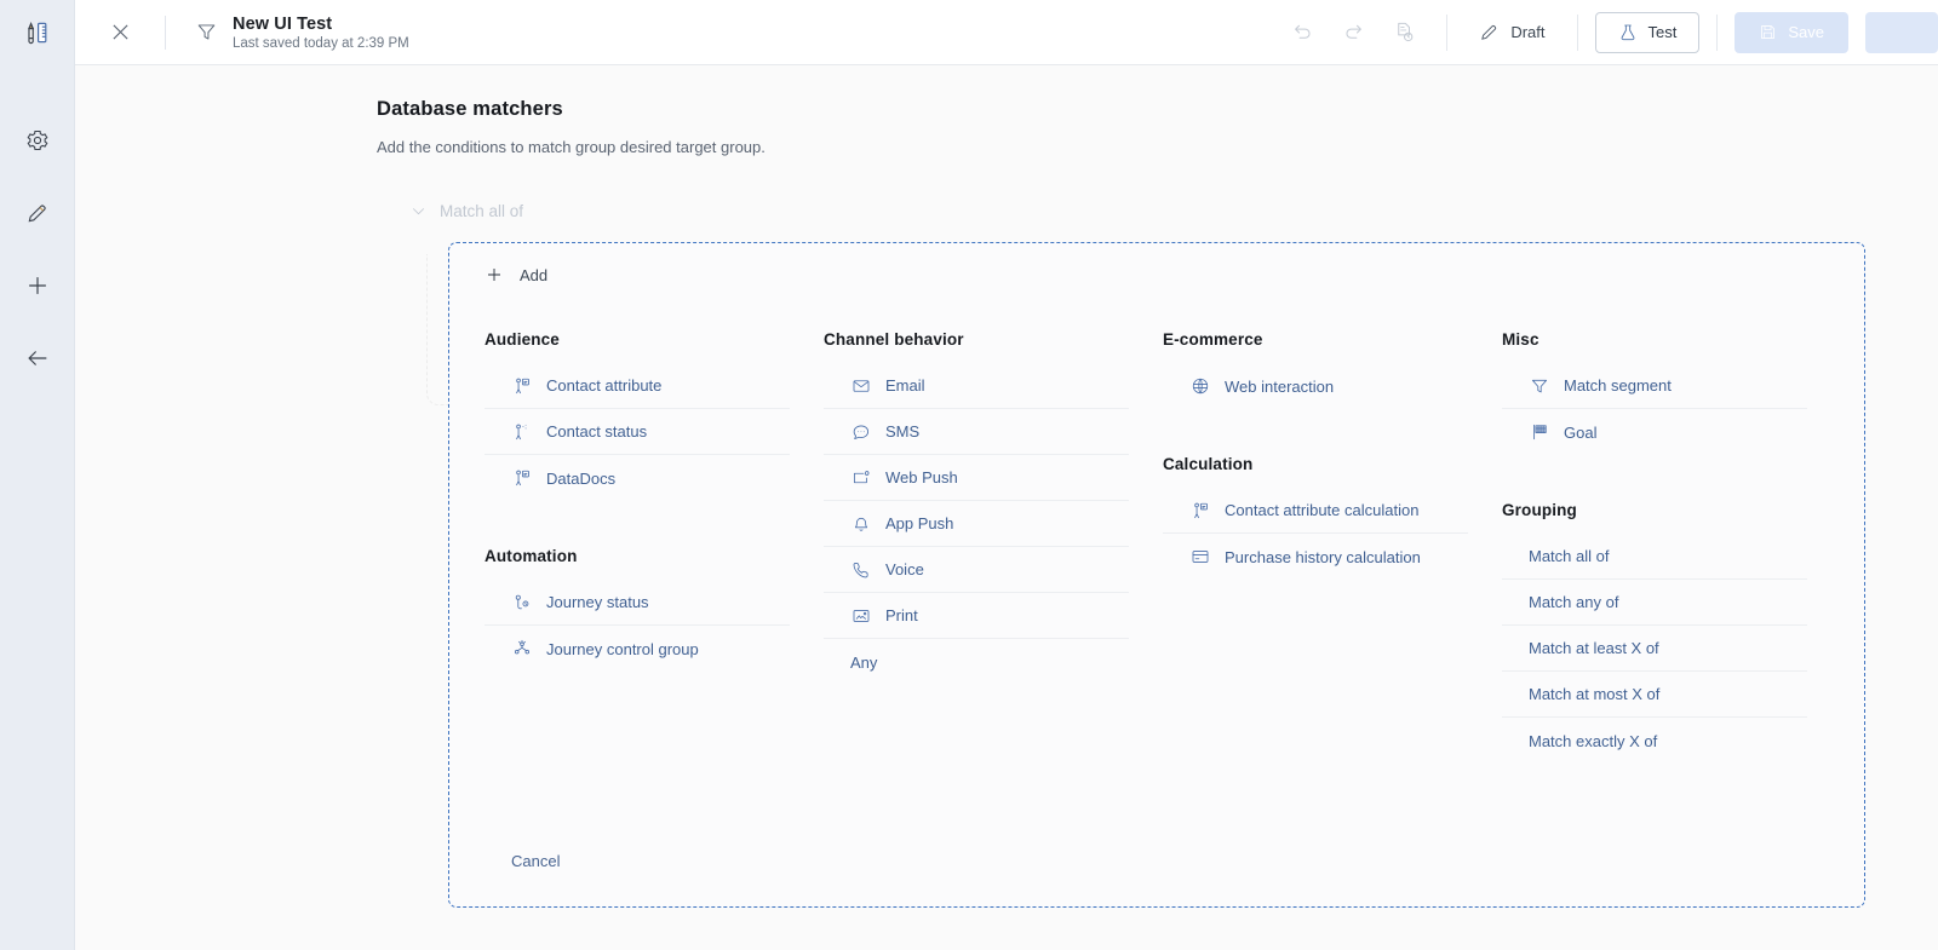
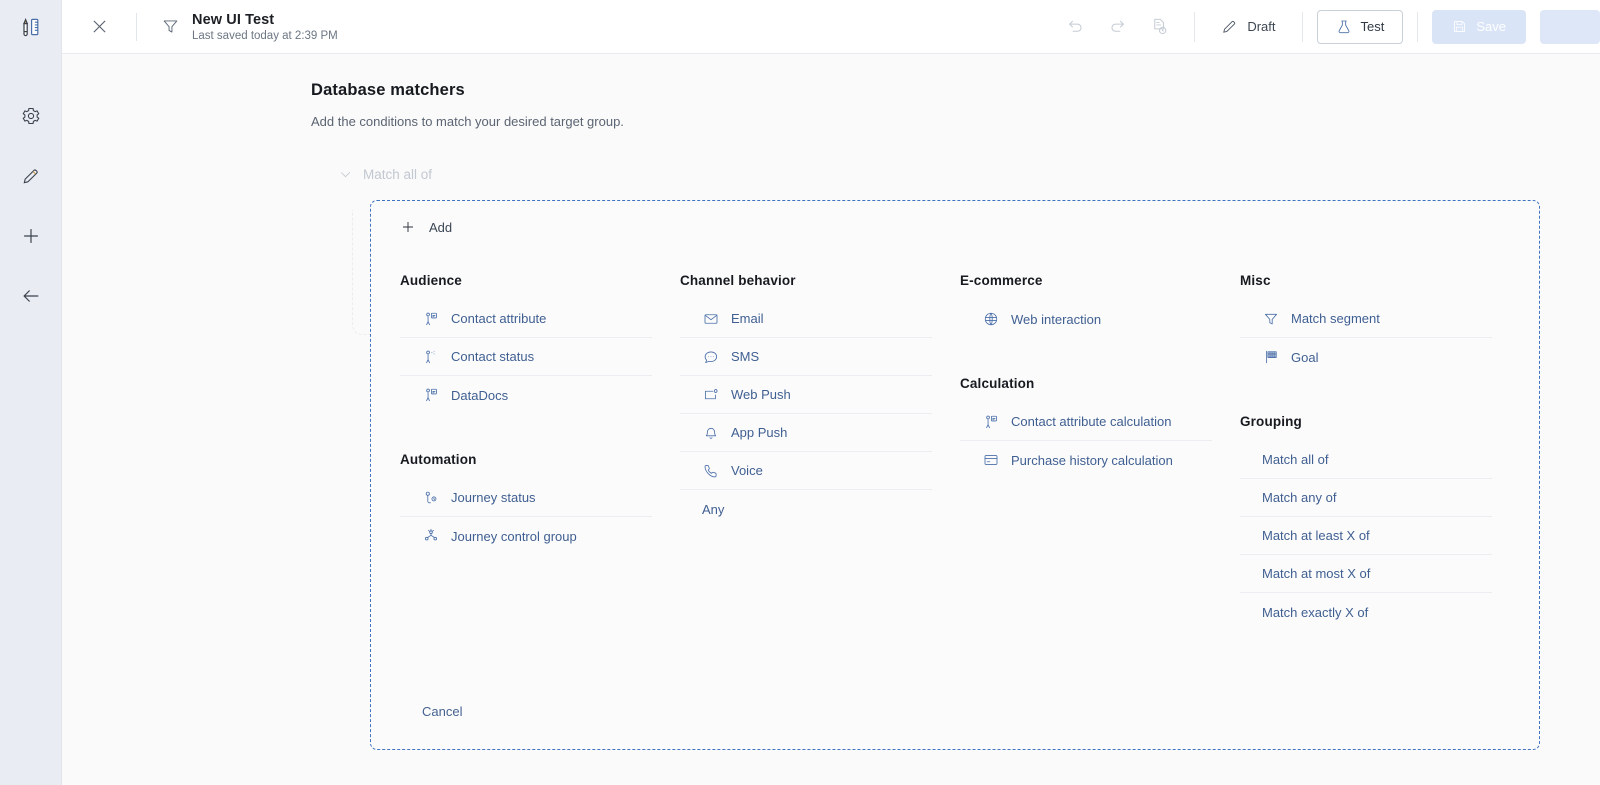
  New UI Test
  Last saved today at 2:39 PM
  Draft
  Test
  Save
  Database matchers
- Add the conditions to match group desired target group.
+ Add the conditions to match your desired target group.
  Match all of
  Add
  Audience
  Contact attribute
  Contact status
  DataDocs
  Automation
  Journey status
  Journey control group
  Channel behavior
  Email
  SMS
  Web Push
  App Push
  Voice
- Print
  Any
  E-commerce
  Web interaction
  Calculation
  Contact attribute calculation
  Purchase history calculation
  Misc
  Match segment
  Goal
  Grouping
  Match all of
  Match any of
  Match at least X of
  Match at most X of
  Match exactly X of
  Cancel
